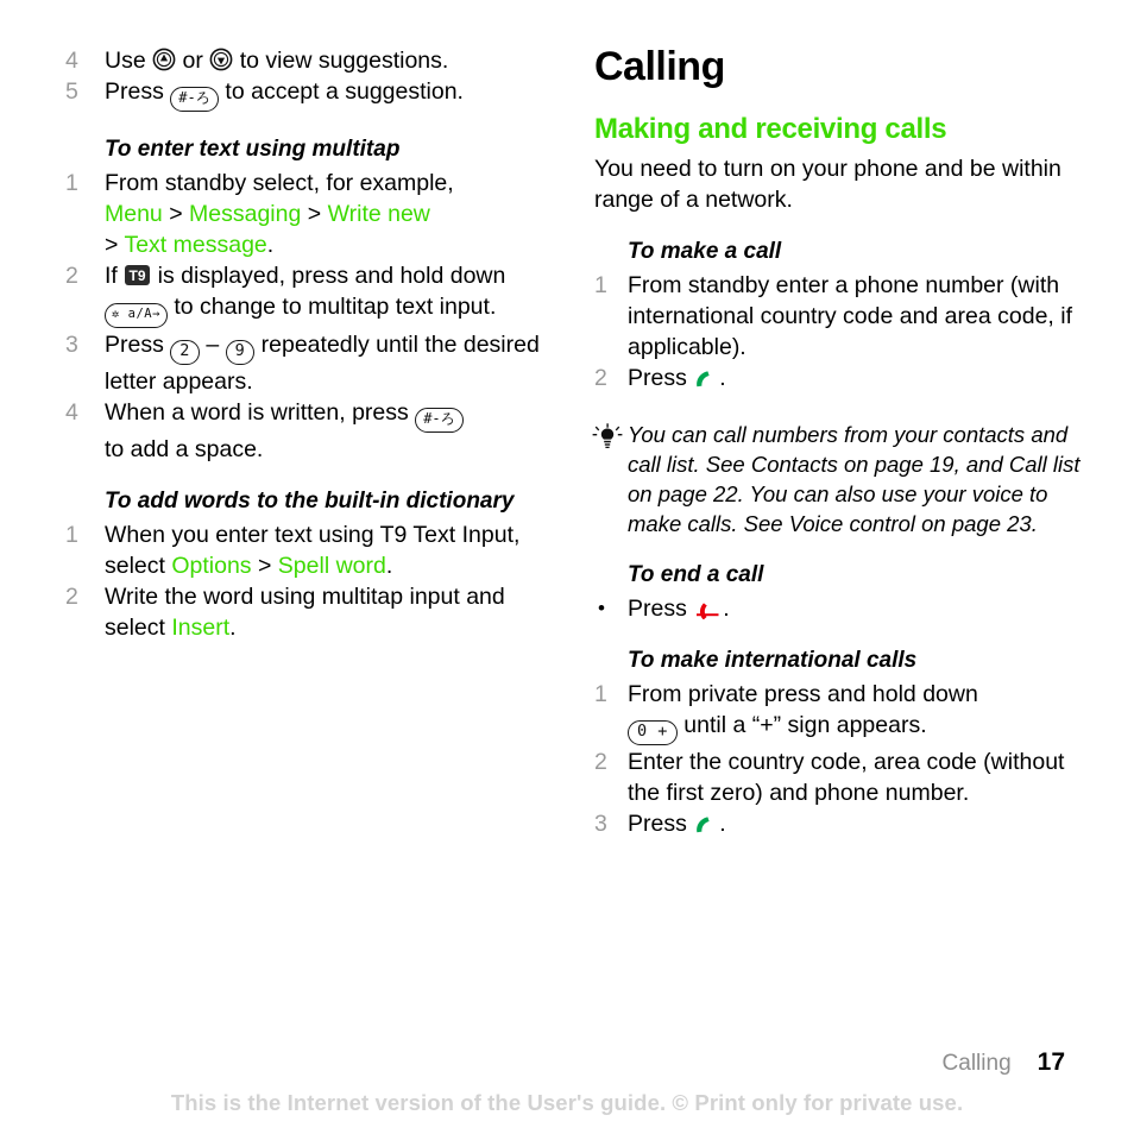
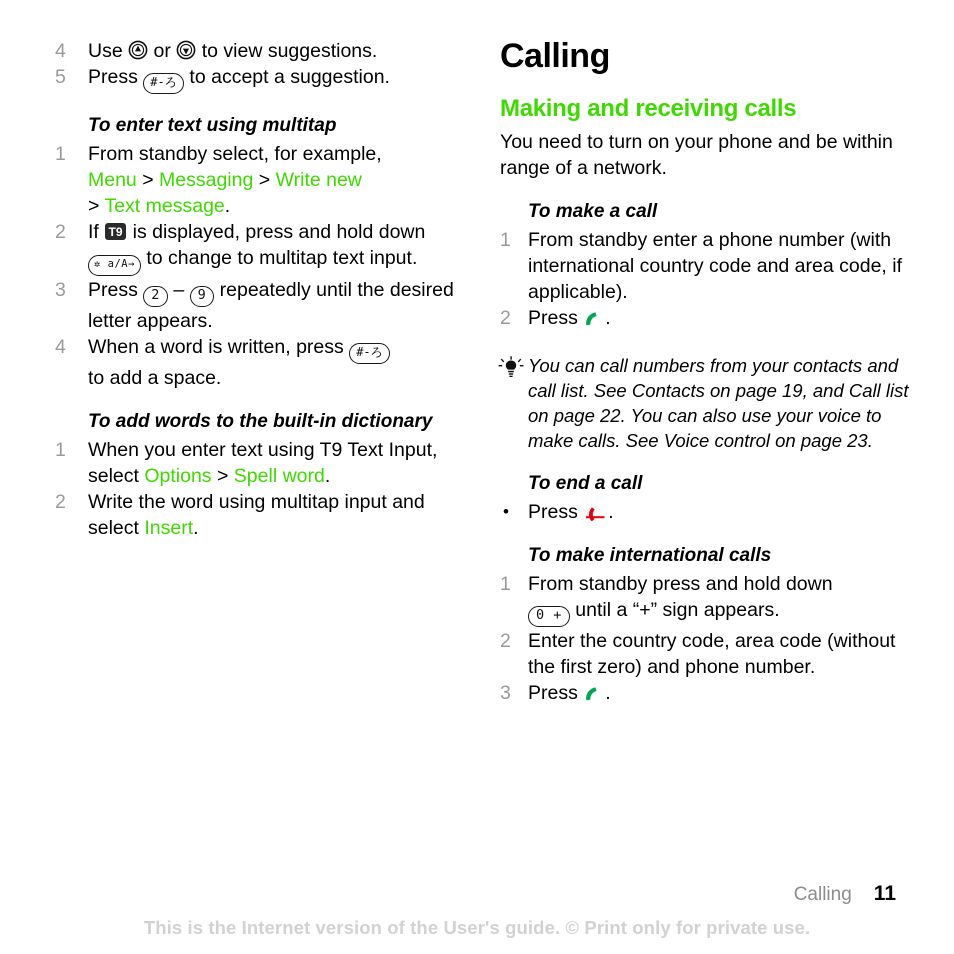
  4
  Use or to view suggestions.
  5
  Press #-ろ to accept a suggestion.
  To enter text using multitap
  1
  From standby select, for example,
  Menu > Messaging > Write new
  > Text message.
  2
  If
  T9
  is displayed, press and hold down
  ✲ a/A→ to change to multitap text input.
  3
  Press 2 – 9 repeatedly until the desired letter appears.
  4
  When a word is written, press #-ろ
  to add a space.
  To add words to the built-in dictionary
  1
  When you enter text using T9 Text Input, select Options > Spell word.
  2
  Write the word using multitap input and select Insert.
  Calling
  Making and receiving calls
  You need to turn on your phone and be within range of a network.
  To make a call
  1
  From standby enter a phone number (with international country code and area code, if applicable).
  2
  Press .
  You can call numbers from your contacts and call list. See Contacts on page 19, and Call list on page 22. You can also use your voice to make calls. See Voice control on page 23.
  To end a call
  •
  Press .
  To make international calls
  1
- From private press and hold down
+ From standby press and hold down
  0 + until a “+” sign appears.
  2
  Enter the country code, area code (without the first zero) and phone number.
  3
  Press .
- Calling 17
+ Calling 11
  This is the Internet version of the User's guide. © Print only for private use.
